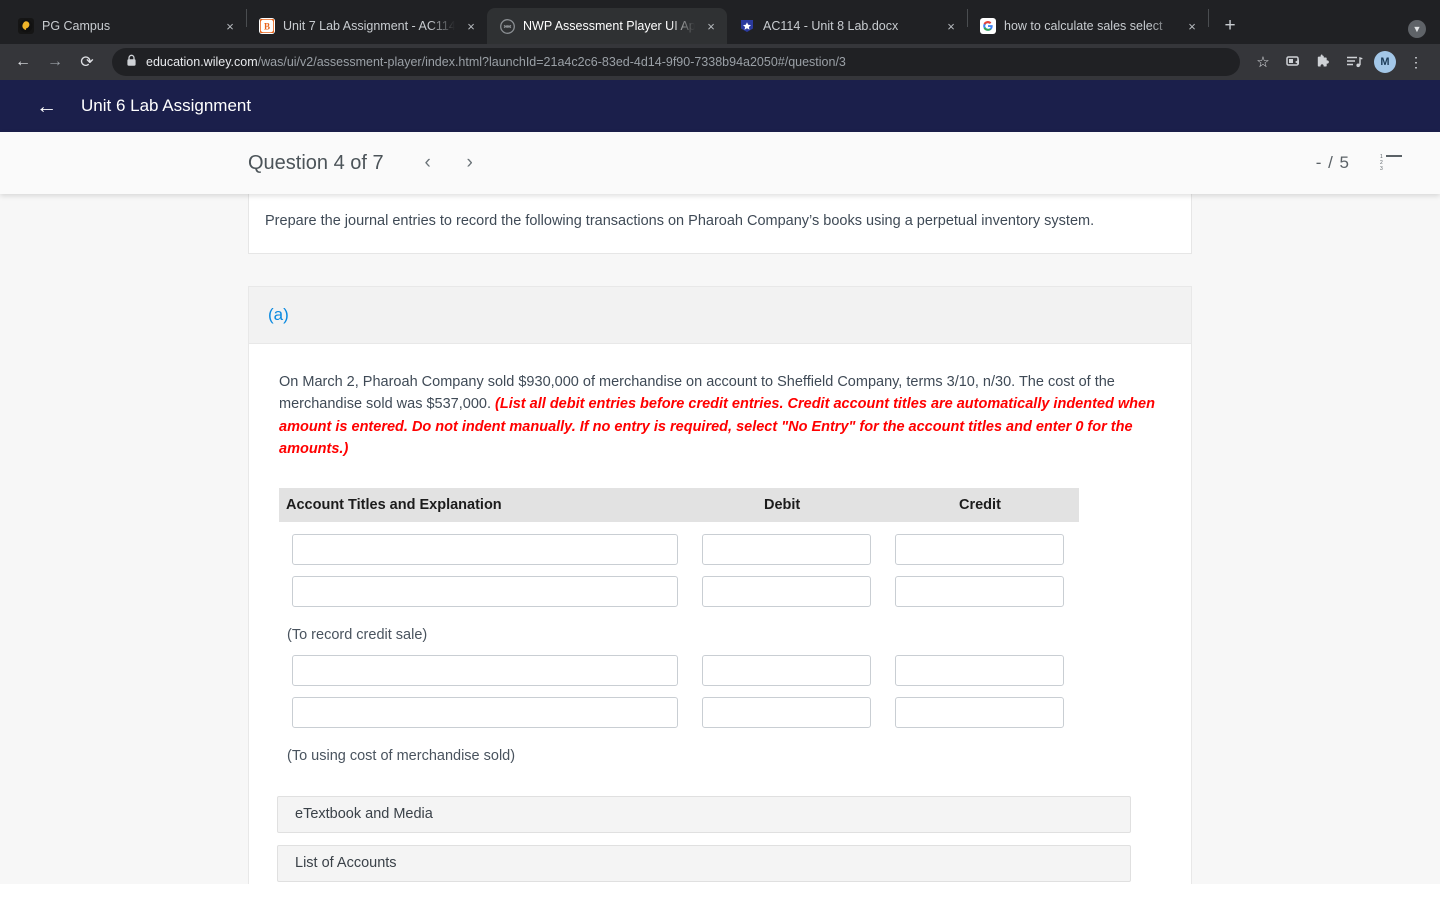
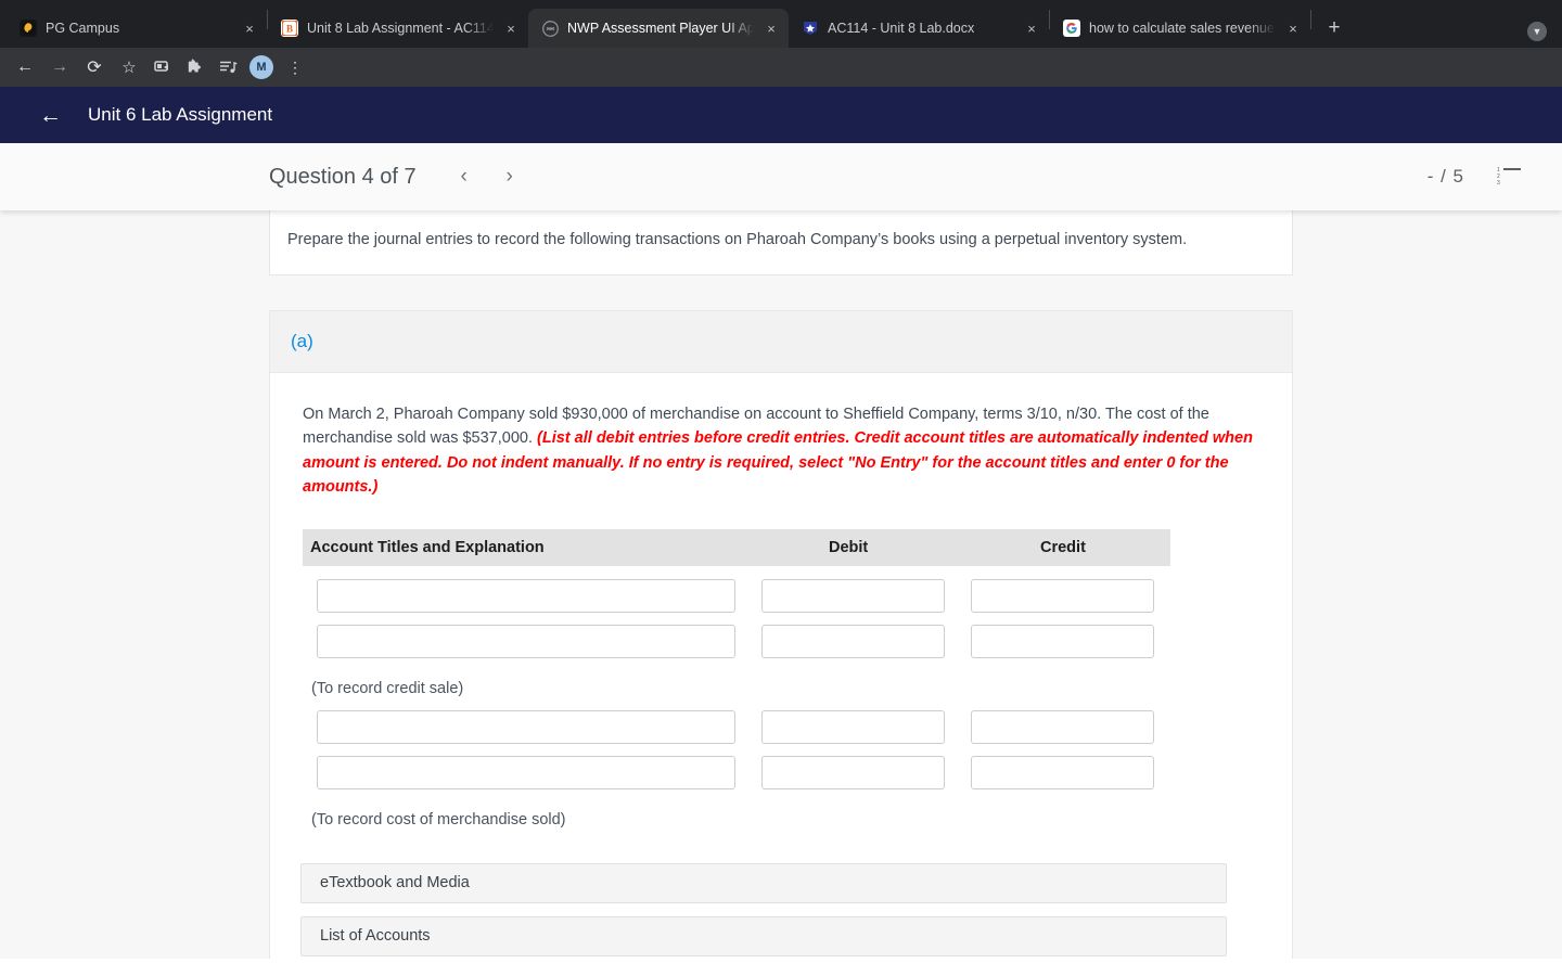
  PG Campus
  ×
  B
- Unit 7 Lab Assignment - AC114
+ Unit 8 Lab Assignment - AC114
  ×
  NWP Assessment Player UI Ap
  ×
  AC114 - Unit 8 Lab.docx
  ×
- how to calculate sales select
+ how to calculate sales revenue
  ×
  +
  ▼
  ←
  →
  ⟳
- education.wiley.com
- /was/ui/v2/assessment-player/index.html?launchId=21a4c2c6-83ed-4d14-9f90-7338b94a2050#/question/3
  ☆
  M
  ⋮
  ←
  Unit 6 Lab Assignment
  Question 4 of 7
  ‹
  ›
  - / 5
  Prepare the journal entries to record the following transactions on Pharoah Company’s books using a perpetual inventory system.
  (a)
  On March 2, Pharoah Company sold $930,000 of merchandise on account to Sheffield Company, terms 3/10, n/30. The cost of the merchandise sold was $537,000. (List all debit entries before credit entries. Credit account titles are automatically indented when amount is entered. Do not indent manually. If no entry is required, select "No Entry" for the account titles and enter 0 for the amounts.)
  Account Titles and Explanation
  Debit
  Credit
  (To record credit sale)
- (To using cost of merchandise sold)
+ (To record cost of merchandise sold)
  eTextbook and Media
  List of Accounts
